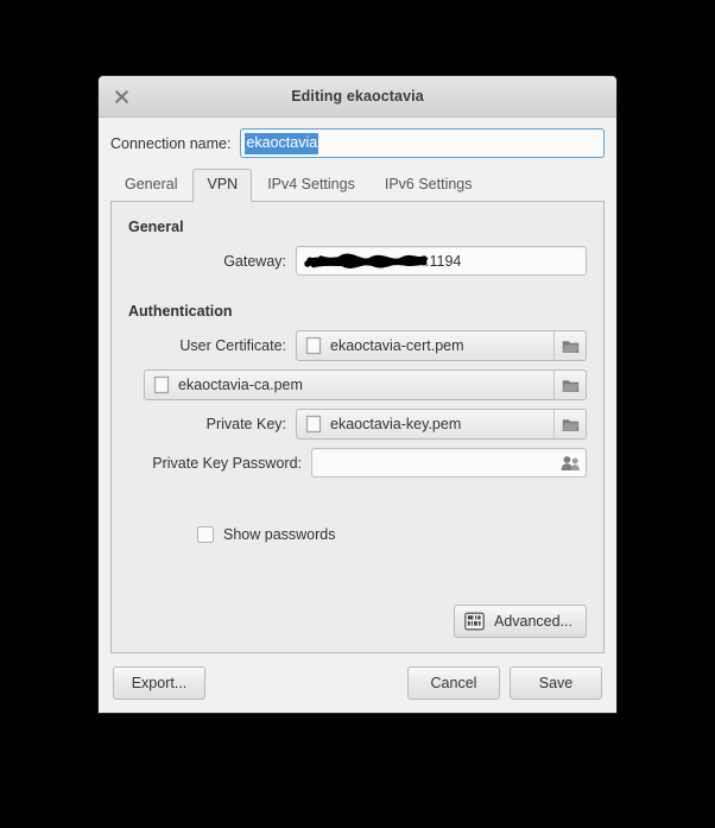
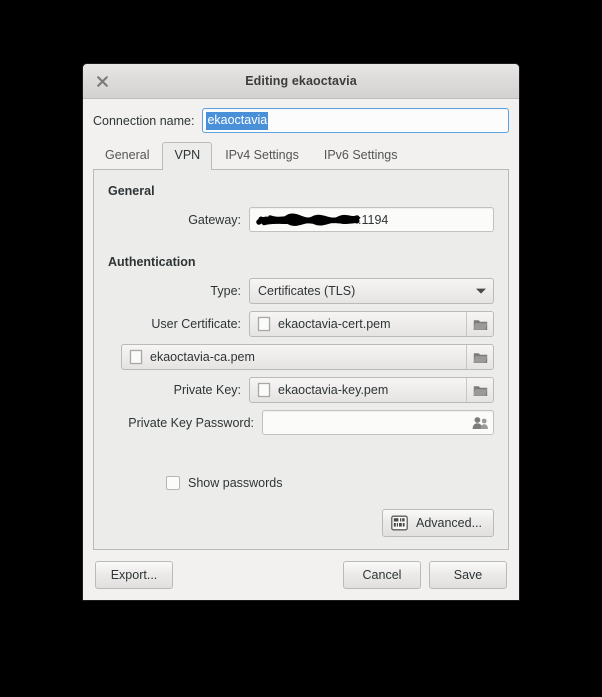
  Editing ekaoctavia
  Connection name:
  ekaoctavia
  General
  VPN
  IPv4 Settings
  IPv6 Settings
  General
  Gateway:
  :1194
  Authentication
+ Type:
+ Certificates (TLS)
  User Certificate:
  ekaoctavia-cert.pem
  ekaoctavia-ca.pem
  Private Key:
  ekaoctavia-key.pem
  Private Key Password:
  Show passwords
  Advanced...
  Export...
  Cancel
  Save
